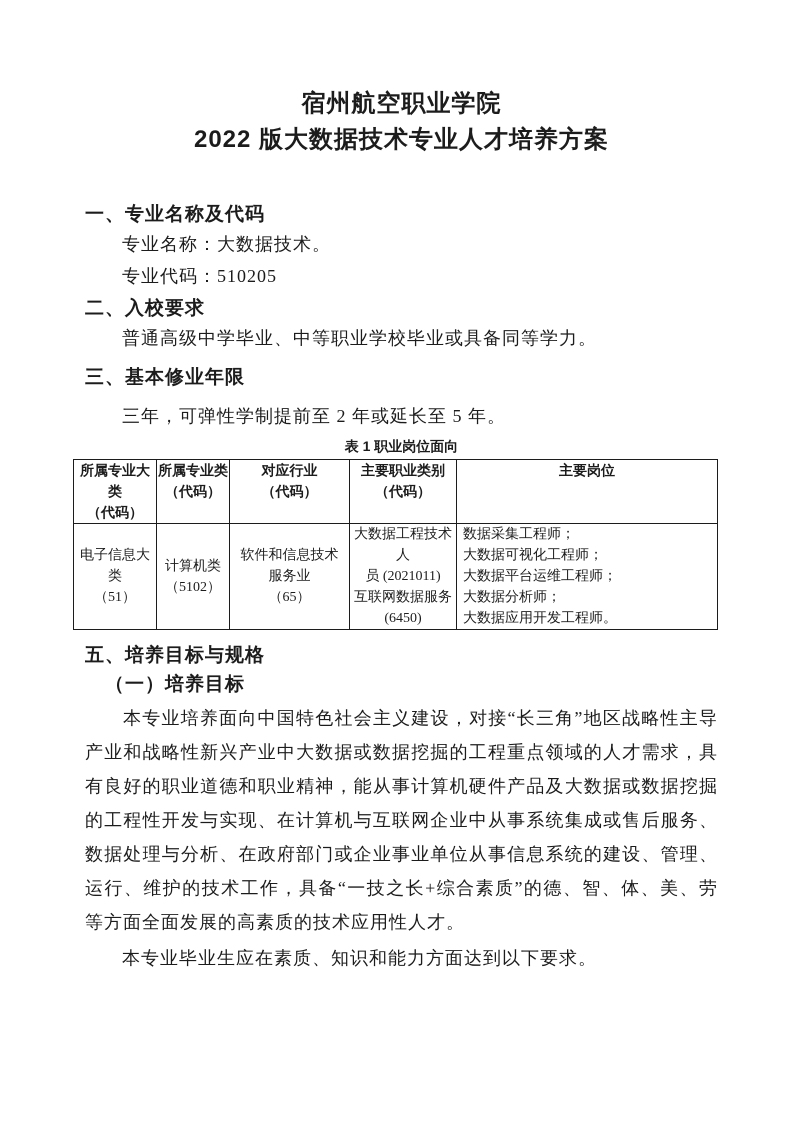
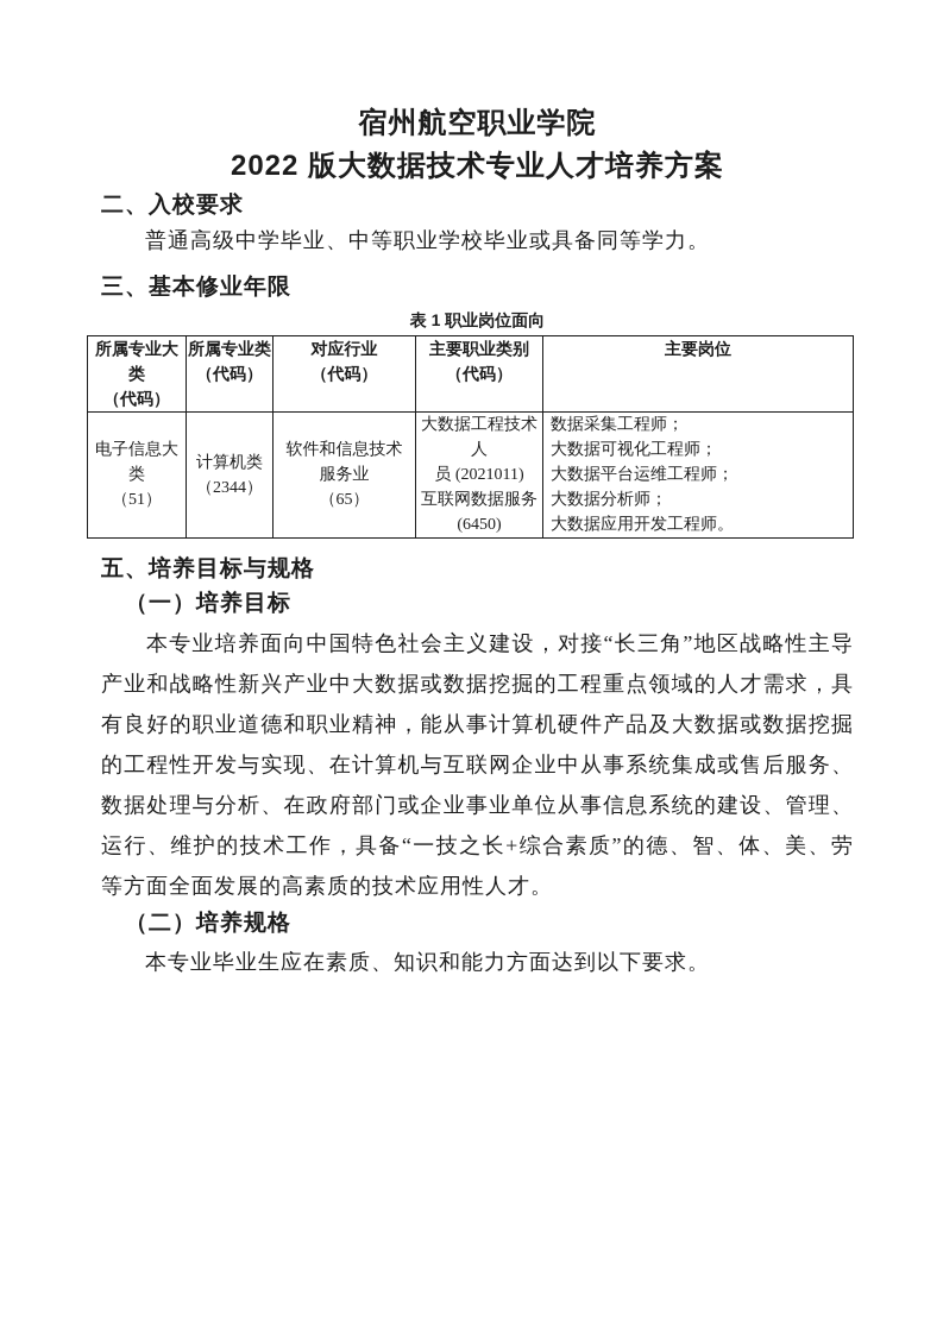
  宿州航空职业学院
  2022 版大数据技术专业人才培养方案
- 一、专业名称及代码
- 专业名称：大数据技术。
- 专业代码：510205
  二、入校要求
  普通高级中学毕业、中等职业学校毕业或具备同等学力。
  三、基本修业年限
- 三年，可弹性学制提前至 2 年或延长至 5 年。
  表 1 职业岗位面向
  所属专业大类 （代码）	所属专业类 （代码）	对应行业 （代码）	主要职业类别 （代码）	主要岗位
- 电子信息大类 （51）	计算机类 （5102）	软件和信息技术 服务业 （65）	大数据工程技术人 员 (2021011) 互联网数据服务 (6450)	数据采集工程师； 大数据可视化工程师； 大数据平台运维工程师； 大数据分析师； 大数据应用开发工程师。
+ 电子信息大类 （51）	计算机类 （2344）	软件和信息技术 服务业 （65）	大数据工程技术人 员 (2021011) 互联网数据服务 (6450)	数据采集工程师； 大数据可视化工程师； 大数据平台运维工程师； 大数据分析师； 大数据应用开发工程师。
  五、培养目标与规格
  （一）培养目标
  本专业培养面向中国特色社会主义建设，对接“长三角”地区战略性主导产业和战略性新兴产业中大数据或数据挖掘的工程重点领域的人才需求，具有良好的职业道德和职业精神，能从事计算机硬件产品及大数据或数据挖掘的工程性开发与实现、在计算机与互联网企业中从事系统集成或售后服务、数据处理与分析、在政府部门或企业事业单位从事信息系统的建设、管理、运行、维护的技术工作，具备“一技之长+综合素质”的德、智、体、美、劳等方面全面发展的高素质的技术应用性人才。
+ （二）培养规格
  本专业毕业生应在素质、知识和能力方面达到以下要求。
